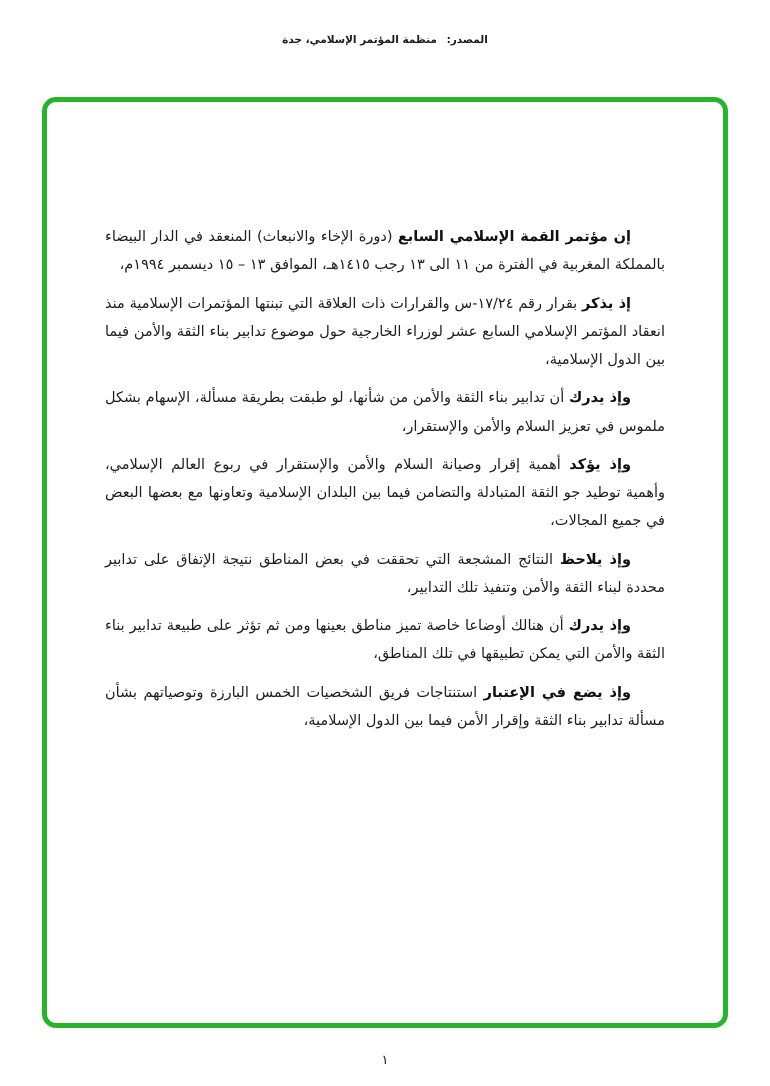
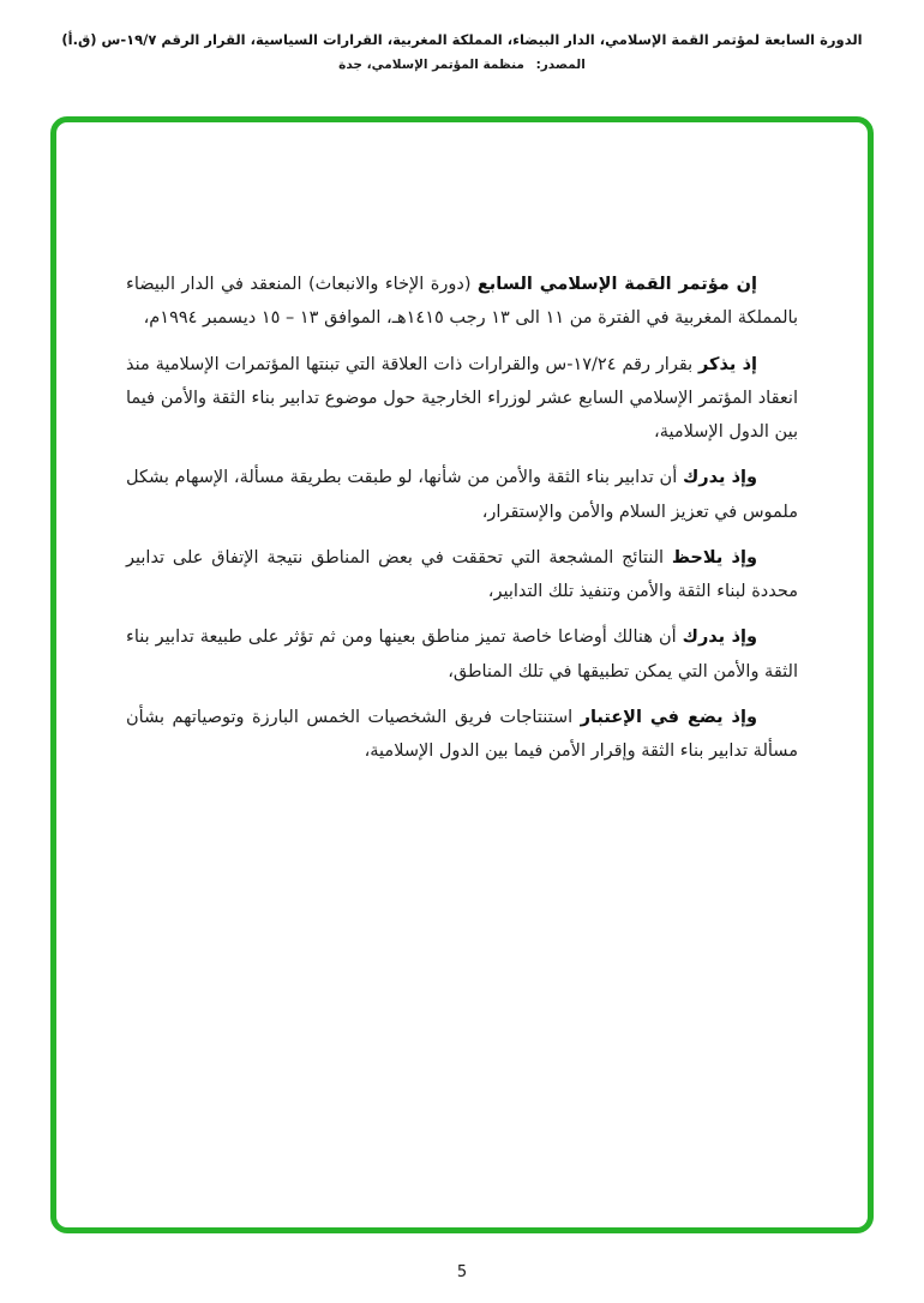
+ الدورة السابعة لمؤتمر القمة الإسلامي، الدار البيضاء، المملكة المغربية، القرارات السياسية، القرار الرقم ١٩/٧-س (ق.أ)
  المصدر: منظمة المؤتمر الإسلامي، جدة
  إن مؤتمر القمة الإسلامي السابع (دورة الإخاء والانبعاث) المنعقد في الدار البيضاء بالمملكة المغربية في الفترة من ١١ الى ١٣ رجب ١٤١٥هـ، الموافق ١٣ – ١٥ ديسمبر ١٩٩٤م،
  إذ يذكر بقرار رقم ١٧/٢٤-س والقرارات ذات العلاقة التي تبنتها المؤتمرات الإسلامية منذ انعقاد المؤتمر الإسلامي السابع عشر لوزراء الخارجية حول موضوع تدابير بناء الثقة والأمن فيما بين الدول الإسلامية،
  وإذ يدرك أن تدابير بناء الثقة والأمن من شأنها، لو طبقت بطريقة مسألة، الإسهام بشكل ملموس في تعزيز السلام والأمن والإستقرار،
- وإذ يؤكد أهمية إقرار وصيانة السلام والأمن والإستقرار في ربوع العالم الإسلامي، وأهمية توطيد جو الثقة المتبادلة والتضامن فيما بين البلدان الإسلامية وتعاونها مع بعضها البعض في جميع المجالات،
  وإذ يلاحظ النتائج المشجعة التي تحققت في بعض المناطق نتيجة الإتفاق على تدابير محددة لبناء الثقة والأمن وتنفيذ تلك التدابير،
  وإذ يدرك أن هنالك أوضاعا خاصة تميز مناطق بعينها ومن ثم تؤثر على طبيعة تدابير بناء الثقة والأمن التي يمكن تطبيقها في تلك المناطق،
  وإذ يضع في الإعتبار استنتاجات فريق الشخصيات الخمس البارزة وتوصياتهم بشأن مسألة تدابير بناء الثقة وإقرار الأمن فيما بين الدول الإسلامية،
- ١
+ 5
